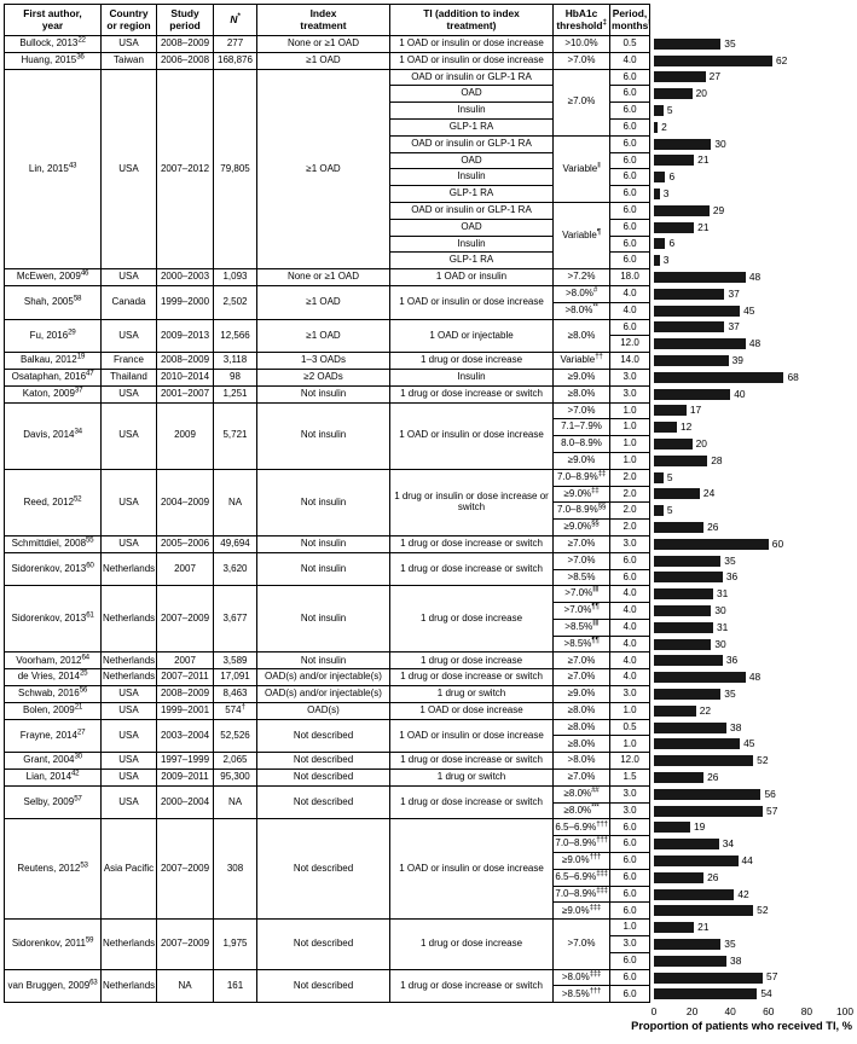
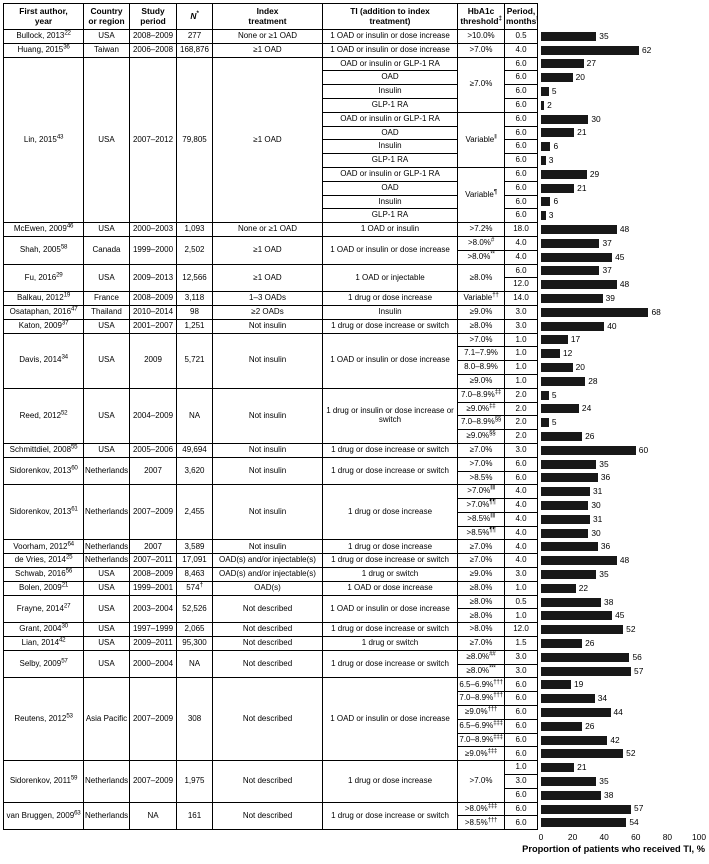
  First author,year	Countryor region	Studyperiod	N	Indextreatment	TI (addition to indextreatment)	HbA1cthreshold	Period,months
  Bullock, 2013	USA	2008–2009	277	None or ≥1 OAD	1 OAD or insulin or dose increase	>10.0%	0.5	35
  Huang, 2015	Taiwan	2006–2008	168,876	≥1 OAD	1 OAD or insulin or dose increase	>7.0%	4.0	62
  Lin, 2015	USA	2007–2012	79,805	≥1 OAD	OAD or insulin or GLP-1 RA	≥7.0%	6.0	27
  OAD	6.0	20
  Insulin	6.0	5
  GLP-1 RA	6.0	2
  OAD or insulin or GLP-1 RA	Variable	6.0	30
  OAD	6.0	21
  Insulin	6.0	6
  GLP-1 RA	6.0	3
  OAD or insulin or GLP-1 RA	Variable	6.0	29
  OAD	6.0	21
  Insulin	6.0	6
  GLP-1 RA	6.0	3
  McEwen, 2009	USA	2000–2003	1,093	None or ≥1 OAD	1 OAD or insulin	>7.2%	18.0	48
  Shah, 2005	Canada	1999–2000	2,502	≥1 OAD	1 OAD or insulin or dose increase	>8.0%	4.0	37
  >8.0%	4.0	45
  Fu, 2016	USA	2009–2013	12,566	≥1 OAD	1 OAD or injectable	≥8.0%	6.0	37
  12.0	48
  Balkau, 2012	France	2008–2009	3,118	1–3 OADs	1 drug or dose increase	Variable	14.0	39
  Osataphan, 2016	Thailand	2010–2014	98	≥2 OADs	Insulin	≥9.0%	3.0	68
  Katon, 2009	USA	2001–2007	1,251	Not insulin	1 drug or dose increase or switch	≥8.0%	3.0	40
  Davis, 2014	USA	2009	5,721	Not insulin	1 OAD or insulin or dose increase	>7.0%	1.0	17
  7.1–7.9%	1.0	12
  8.0–8.9%	1.0	20
  ≥9.0%	1.0	28
  Reed, 2012	USA	2004–2009	NA	Not insulin	1 drug or insulin or dose increase or switch	7.0–8.9%	2.0	5
  ≥9.0%	2.0	24
  7.0–8.9%	2.0	5
  ≥9.0%	2.0	26
  Schmittdiel, 2008	USA	2005–2006	49,694	Not insulin	1 drug or dose increase or switch	≥7.0%	3.0	60
  Sidorenkov, 2013	Netherlands	2007	3,620	Not insulin	1 drug or dose increase or switch	>7.0%	6.0	35
  >8.5%	6.0	36
- Sidorenkov, 2013	Netherlands	2007–2009	3,677	Not insulin	1 drug or dose increase	>7.0%	4.0	31
+ Sidorenkov, 2013	Netherlands	2007–2009	2,455	Not insulin	1 drug or dose increase	>7.0%	4.0	31
  >7.0%	4.0	30
  >8.5%	4.0	31
  >8.5%	4.0	30
  Voorham, 2012	Netherlands	2007	3,589	Not insulin	1 drug or dose increase	≥7.0%	4.0	36
  de Vries, 2014	Netherlands	2007–2011	17,091	OAD(s) and/or injectable(s)	1 drug or dose increase or switch	≥7.0%	4.0	48
  Schwab, 2016	USA	2008–2009	8,463	OAD(s) and/or injectable(s)	1 drug or switch	≥9.0%	3.0	35
  Bolen, 2009	USA	1999–2001	574	OAD(s)	1 OAD or dose increase	≥8.0%	1.0	22
  Frayne, 2014	USA	2003–2004	52,526	Not described	1 OAD or insulin or dose increase	≥8.0%	0.5	38
  ≥8.0%	1.0	45
  Grant, 2004	USA	1997–1999	2,065	Not described	1 drug or dose increase or switch	>8.0%	12.0	52
  Lian, 2014	USA	2009–2011	95,300	Not described	1 drug or switch	≥7.0%	1.5	26
  Selby, 2009	USA	2000–2004	NA	Not described	1 drug or dose increase or switch	≥8.0%	3.0	56
  ≥8.0%	3.0	57
  Reutens, 2012	Asia Pacific	2007–2009	308	Not described	1 OAD or insulin or dose increase	6.5–6.9%	6.0	19
  7.0–8.9%	6.0	34
  ≥9.0%	6.0	44
  6.5–6.9%	6.0	26
  7.0–8.9%	6.0	42
  ≥9.0%	6.0	52
  Sidorenkov, 2011	Netherlands	2007–2009	1,975	Not described	1 drug or dose increase	>7.0%	1.0	21
  3.0	35
  6.0	38
  van Bruggen, 2009	Netherlands	NA	161	Not described	1 drug or dose increase or switch	>8.0%	6.0	57
  >8.5%	6.0	54
  0
  20
  40
  60
  80
  100
  Proportion of patients who received TI, %
